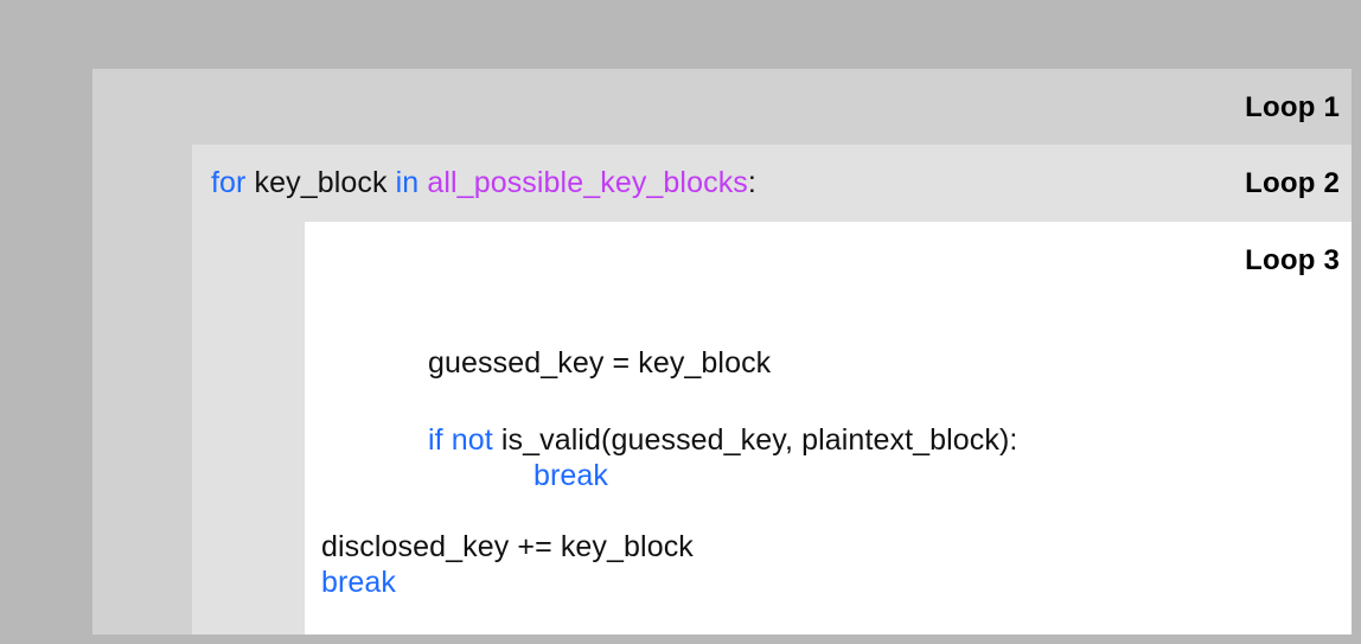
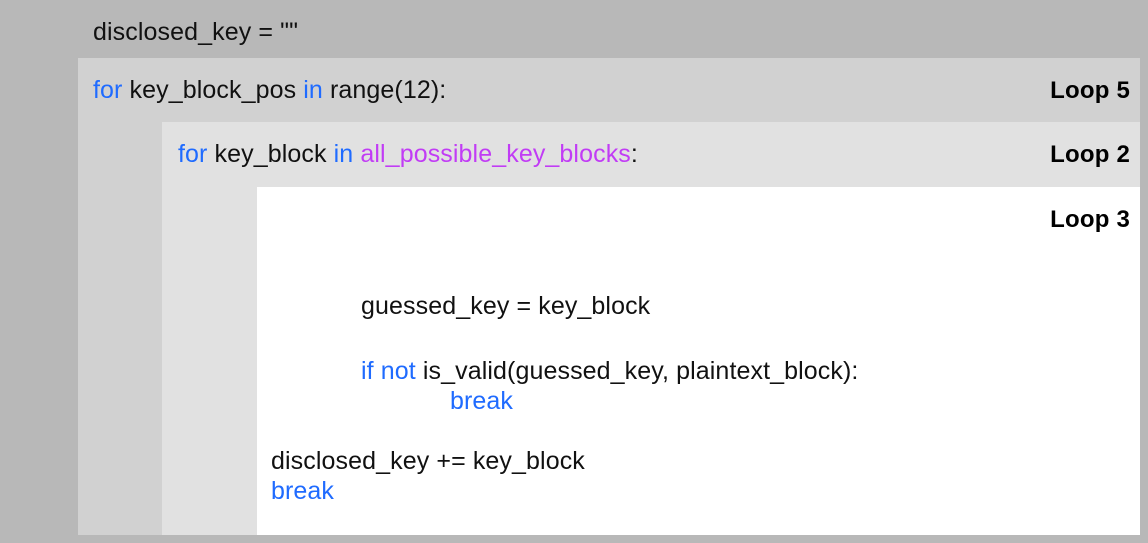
+ disclosed_key = ""
+ for key_block_pos in range(12):
  for key_block in all_possible_key_blocks:
  guessed_key = key_block
  if not is_valid(guessed_key, plaintext_block):
  break
  disclosed_key += key_block
  break
- Loop 1
+ Loop 5
  Loop 2
  Loop 3
